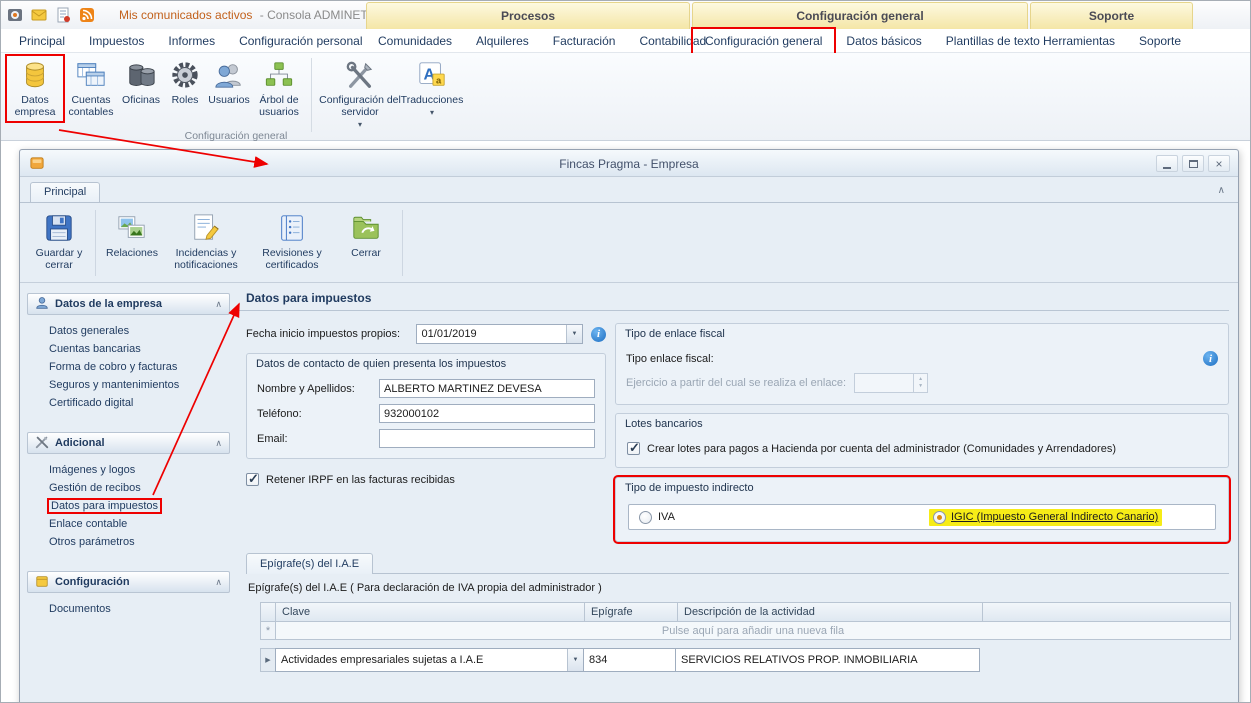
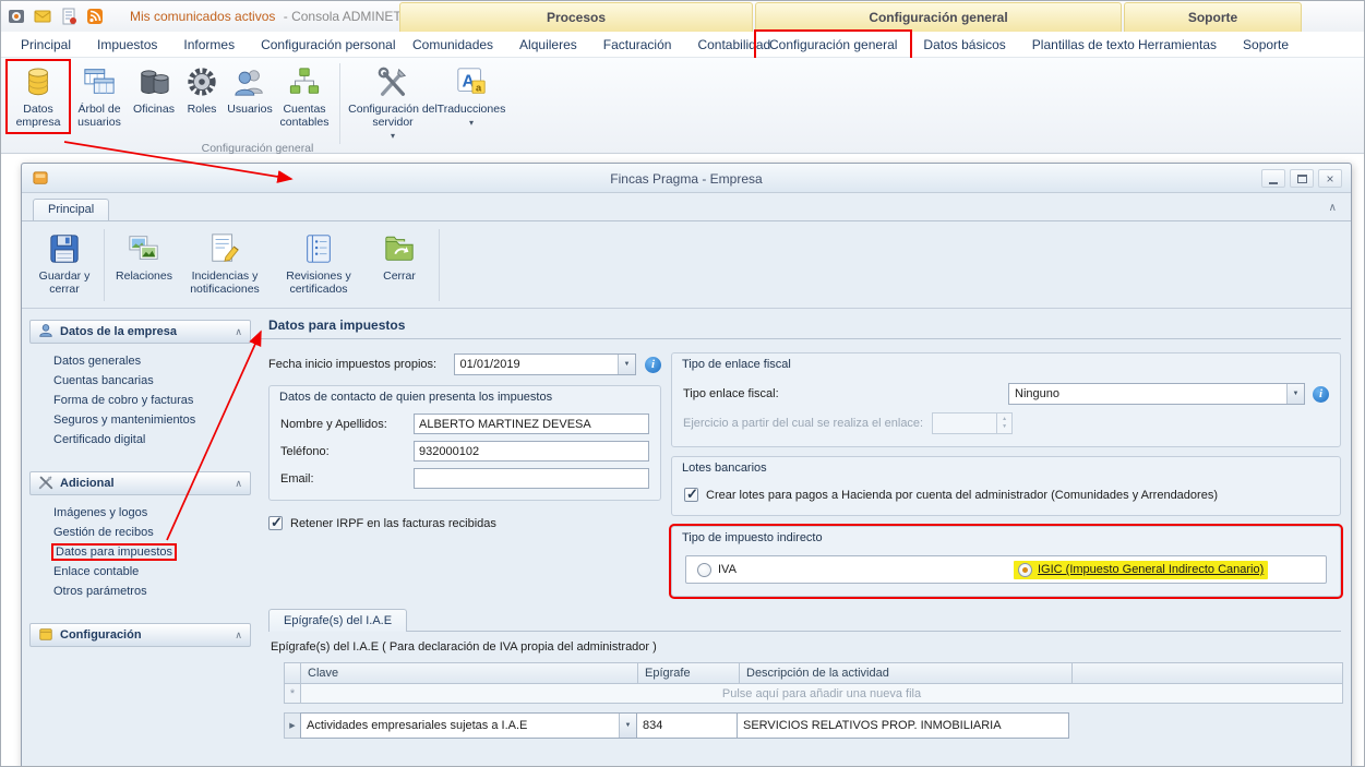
  Mis comunicados activos - Consola ADMINET
  Procesos
  Configuración general
  Soporte
  Principal
  Impuestos
  Informes
  Configuración personal
  Comunidades
  Alquileres
  Facturación
  Contabilidad
  Configuración general
  Datos básicos
  Plantillas de texto
  Herramientas
  Soporte
  Datos empresa
- Cuentas contables
+ Árbol de usuarios
  Oficinas
  Roles
  Usuarios
- Árbol de usuarios
+ Cuentas contables
  Configuración del servidor
  ▾
  A
  a
  Traducciones
  ▾
  Configuración general
  Fincas Pragma - Empresa
  ×
  Principal
  ∧
  Guardar y cerrar
  Relaciones
  Incidencias y notificaciones
  Revisiones y certificados
  Cerrar
  Datos de la empresa
  ∧
  Datos generales
  Cuentas bancarias
  Forma de cobro y facturas
  Seguros y mantenimientos
  Certificado digital
  Adicional
  ∧
  Imágenes y logos
  Gestión de recibos
  Datos para impuestos
  Enlace contable
  Otros parámetros
  Configuración
  ∧
- Documentos
  Datos para impuestos
  Fecha inicio impuestos propios:
  01/01/2019
  i
  Datos de contacto de quien presenta los impuestos
  Nombre y Apellidos:
  ALBERTO MARTINEZ DEVESA
  Teléfono:
  932000102
  Email:
  Retener IRPF en las facturas recibidas
  Tipo de enlace fiscal
  Tipo enlace fiscal:
+ Ninguno
  i
  Ejercicio a partir del cual se realiza el enlace:
  Lotes bancarios
  Crear lotes para pagos a Hacienda por cuenta del administrador (Comunidades y Arrendadores)
  Tipo de impuesto indirecto
  IVA
  IGIC (Impuesto General Indirecto Canario)
  Epígrafe(s) del I.A.E
  Epígrafe(s) del I.A.E ( Para declaración de IVA propia del administrador )
  Clave
  Epígrafe
  Descripción de la actividad
  *
  Pulse aquí para añadir una nueva fila
  Actividades empresariales sujetas a I.A.E
  834
  SERVICIOS RELATIVOS PROP. INMOBILIARIA
